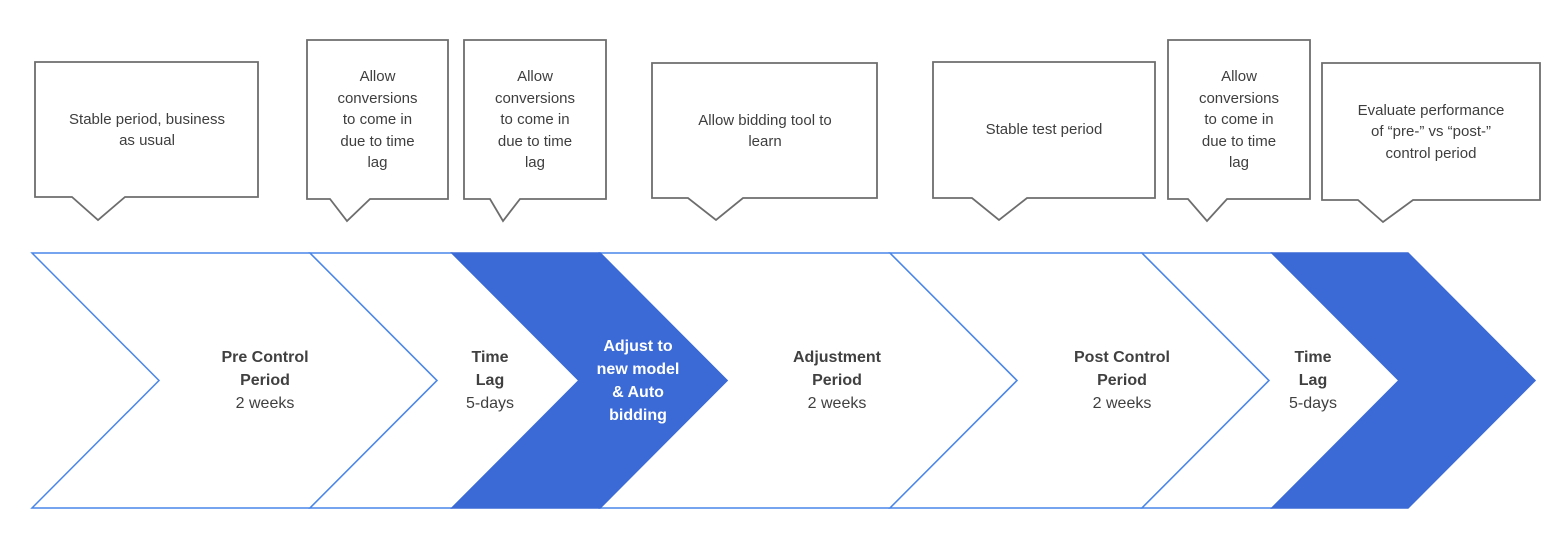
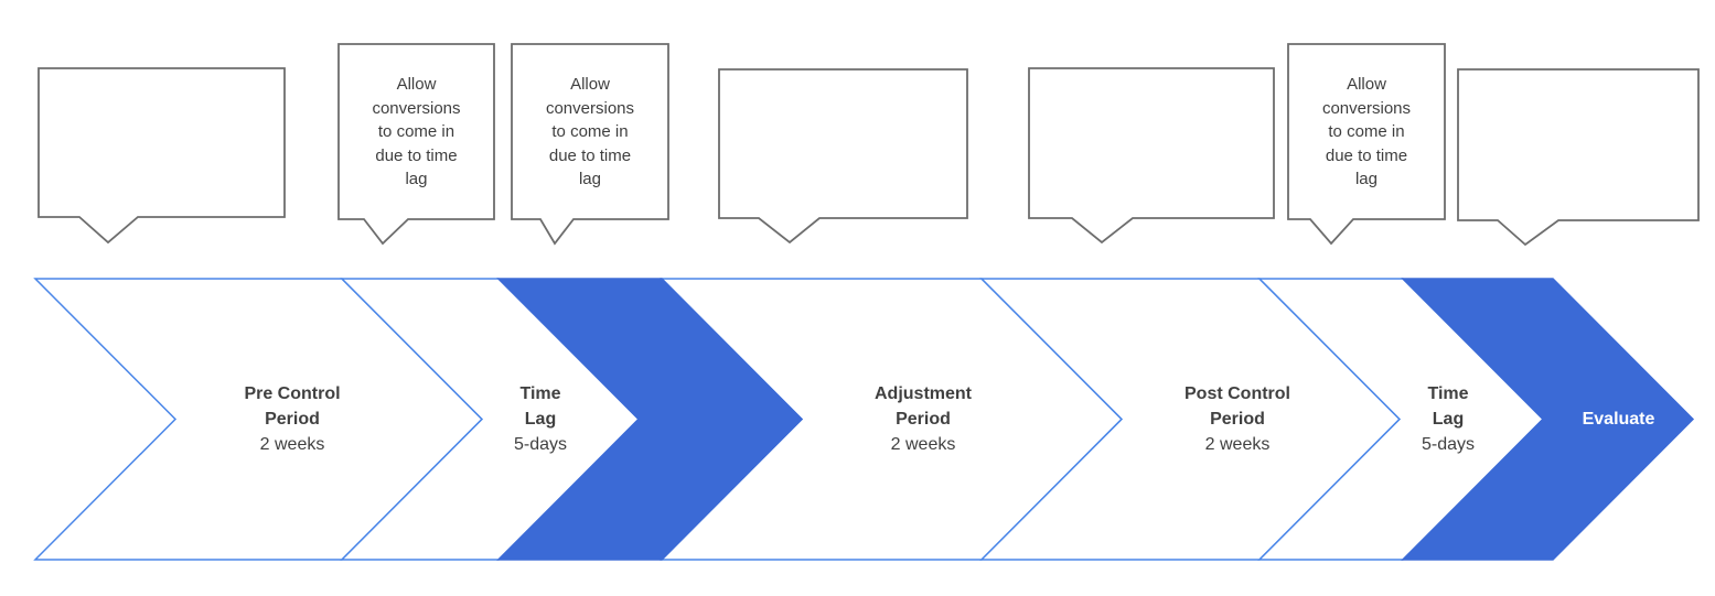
- Stable period, business
- as usual
  Allow
  conversions
  to come in
  due to time
  lag
  Allow
  conversions
  to come in
  due to time
  lag
- Allow bidding tool to
- learn
- Stable test period
  Allow
  conversions
  to come in
  due to time
  lag
- Evaluate performance
- of “pre-” vs “post-”
- control period
  Pre Control
  Period
  2 weeks
  Time
  Lag
  5-days
- Adjust to
- new model
- & Auto
- bidding
  Adjustment
  Period
  2 weeks
  Post Control
  Period
  2 weeks
  Time
  Lag
  5-days
+ Evaluate
